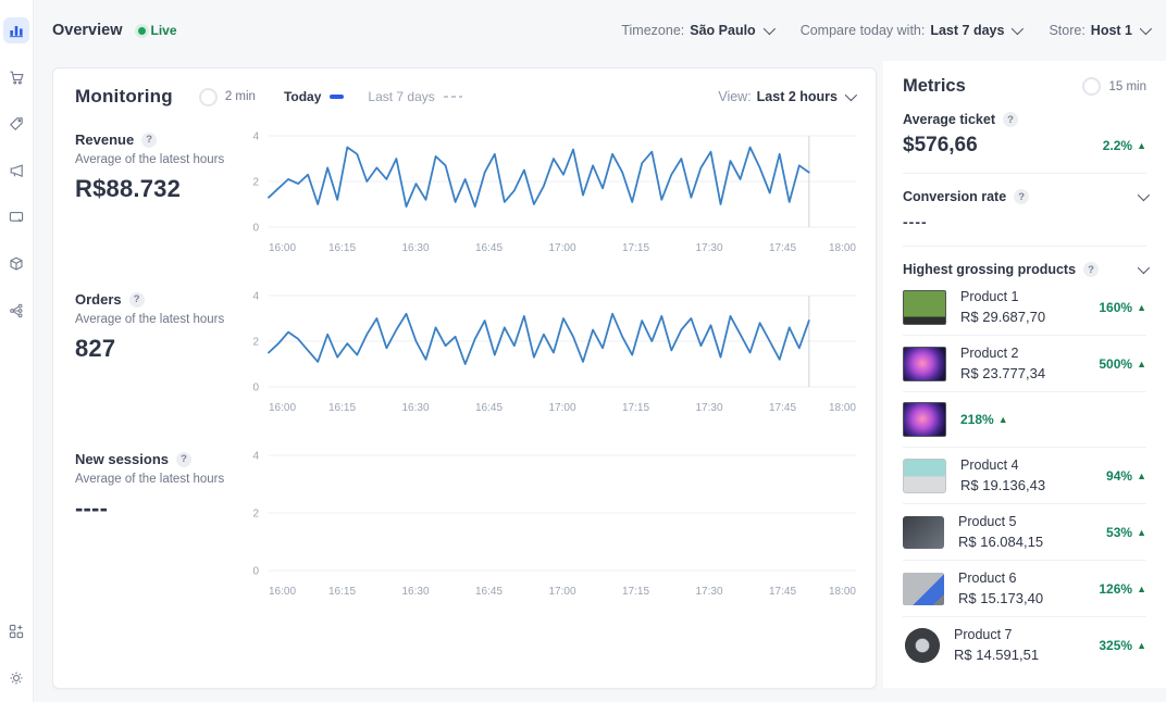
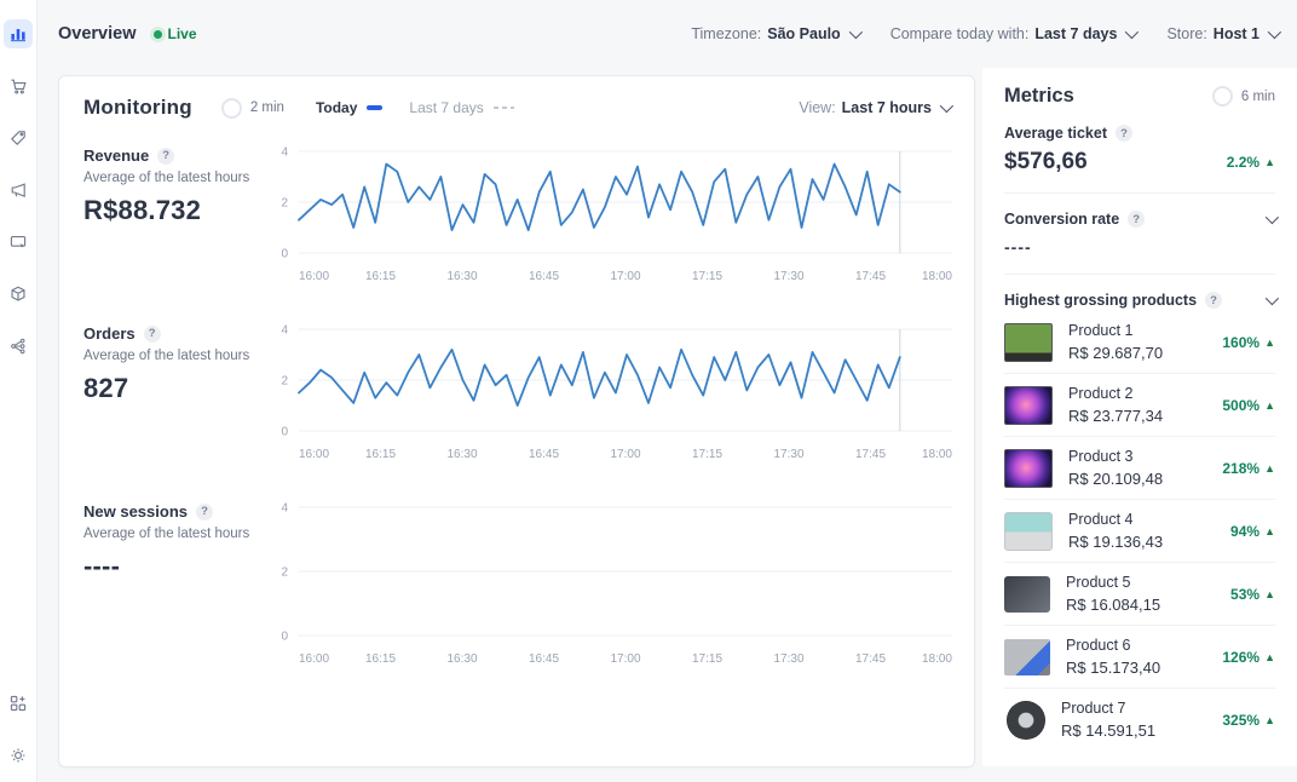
  Overview
  Live
  Timezone:
  São Paulo
  Compare today with:
  Last 7 days
  Store:
  Host 1
  Monitoring
  2 min
  Today
  Last 7 days
  View:
- Last 2 hours
+ Last 7 hours
  Revenue
  ?
  Average of the latest hours
  R$88.732
  0
  2
  4
  16:00
  16:15
  16:30
  16:45
  17:00
  17:15
  17:30
  17:45
  18:00
  Orders
  ?
  Average of the latest hours
  827
  0
  2
  4
  16:00
  16:15
  16:30
  16:45
  17:00
  17:15
  17:30
  17:45
  18:00
  New sessions
  ?
  Average of the latest hours
  ----
  0
  2
  4
  16:00
  16:15
  16:30
  16:45
  17:00
  17:15
  17:30
  17:45
  18:00
  Metrics
- 15 min
+ 6 min
  Average ticket
  ?
  $576,66
  2.2%
  ▲
  Conversion rate
  ?
  ----
  Highest grossing products
  ?
  Product 1
  R$ 29.687,70
  160%
  ▲
  Product 2
  R$ 23.777,34
  500%
  ▲
+ Product 3
+ R$ 20.109,48
  218%
  ▲
  Product 4
  R$ 19.136,43
  94%
  ▲
  Product 5
  R$ 16.084,15
  53%
  ▲
  Product 6
  R$ 15.173,40
  126%
  ▲
  Product 7
  R$ 14.591,51
  325%
  ▲
